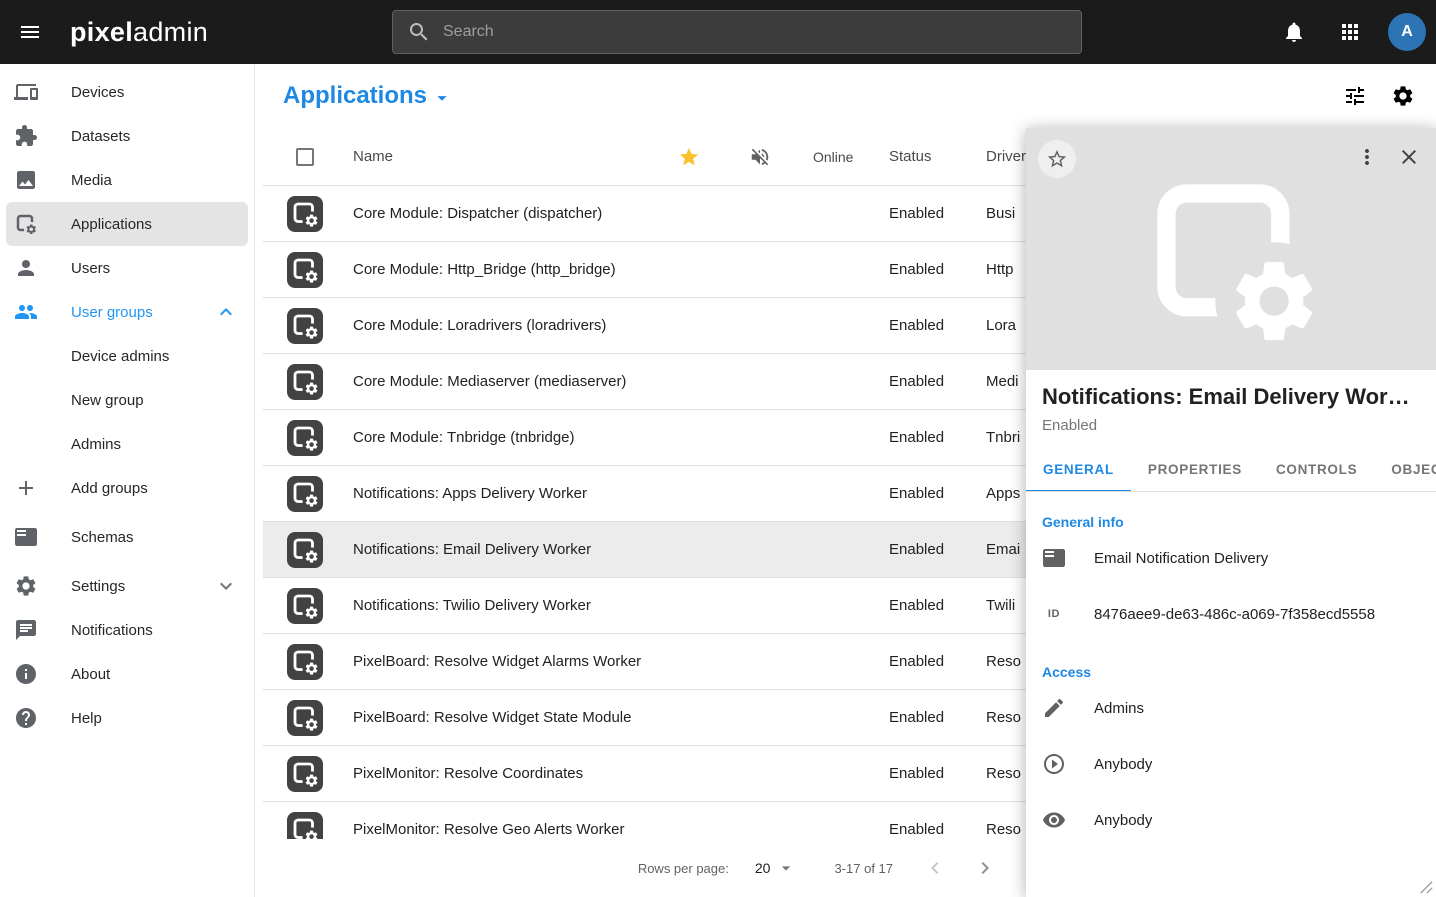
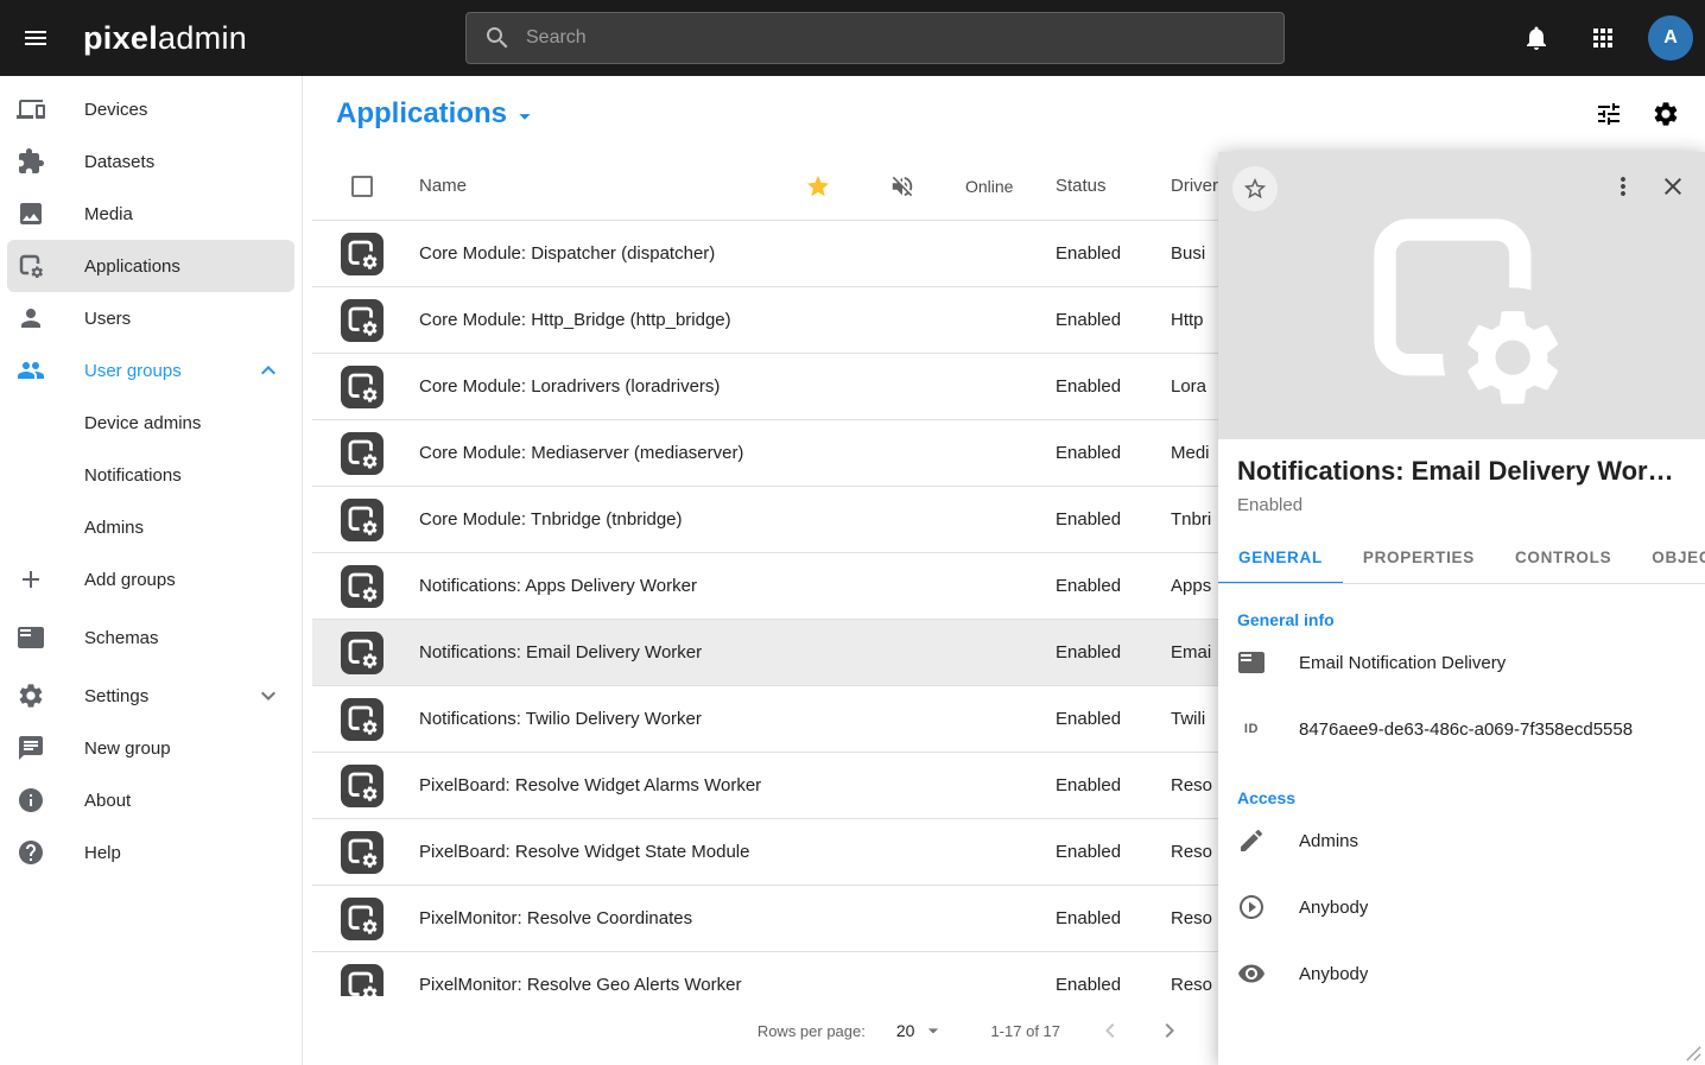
  pixeladmin
  Search
  A
  Devices
  Datasets
  Media
  Applications
  Users
  User groups
  Device admins
- New group
+ Notifications
  Admins
  Add groups
  Schemas
  Settings
- Notifications
+ New group
  About
  Help
  Applications
  Name
  Online
  Status
  Driver
  Core Module: Dispatcher (dispatcher)
  Enabled
  Busi
  Core Module: Http_Bridge (http_bridge)
  Enabled
  Http
  Core Module: Loradrivers (loradrivers)
  Enabled
  Lora
  Core Module: Mediaserver (mediaserver)
  Enabled
  Medi
  Core Module: Tnbridge (tnbridge)
  Enabled
  Tnbri
  Notifications: Apps Delivery Worker
  Enabled
  Apps
  Notifications: Email Delivery Worker
  Enabled
  Emai
  Notifications: Twilio Delivery Worker
  Enabled
  Twili
  PixelBoard: Resolve Widget Alarms Worker
  Enabled
  Reso
  PixelBoard: Resolve Widget State Module
  Enabled
  Reso
  PixelMonitor: Resolve Coordinates
  Enabled
  Reso
  PixelMonitor: Resolve Geo Alerts Worker
  Enabled
  Reso
  Rows per page:
  20
- 3-17 of 17
+ 1-17 of 17
  Notifications: Email Delivery Worker
  Enabled
  GENERAL
  PROPERTIES
  CONTROLS
  General info
  Email Notification Delivery
  ID
  8476aee9-de63-486c-a069-7f358ecd5558
  Access
  Admins
  Anybody
  Anybody
